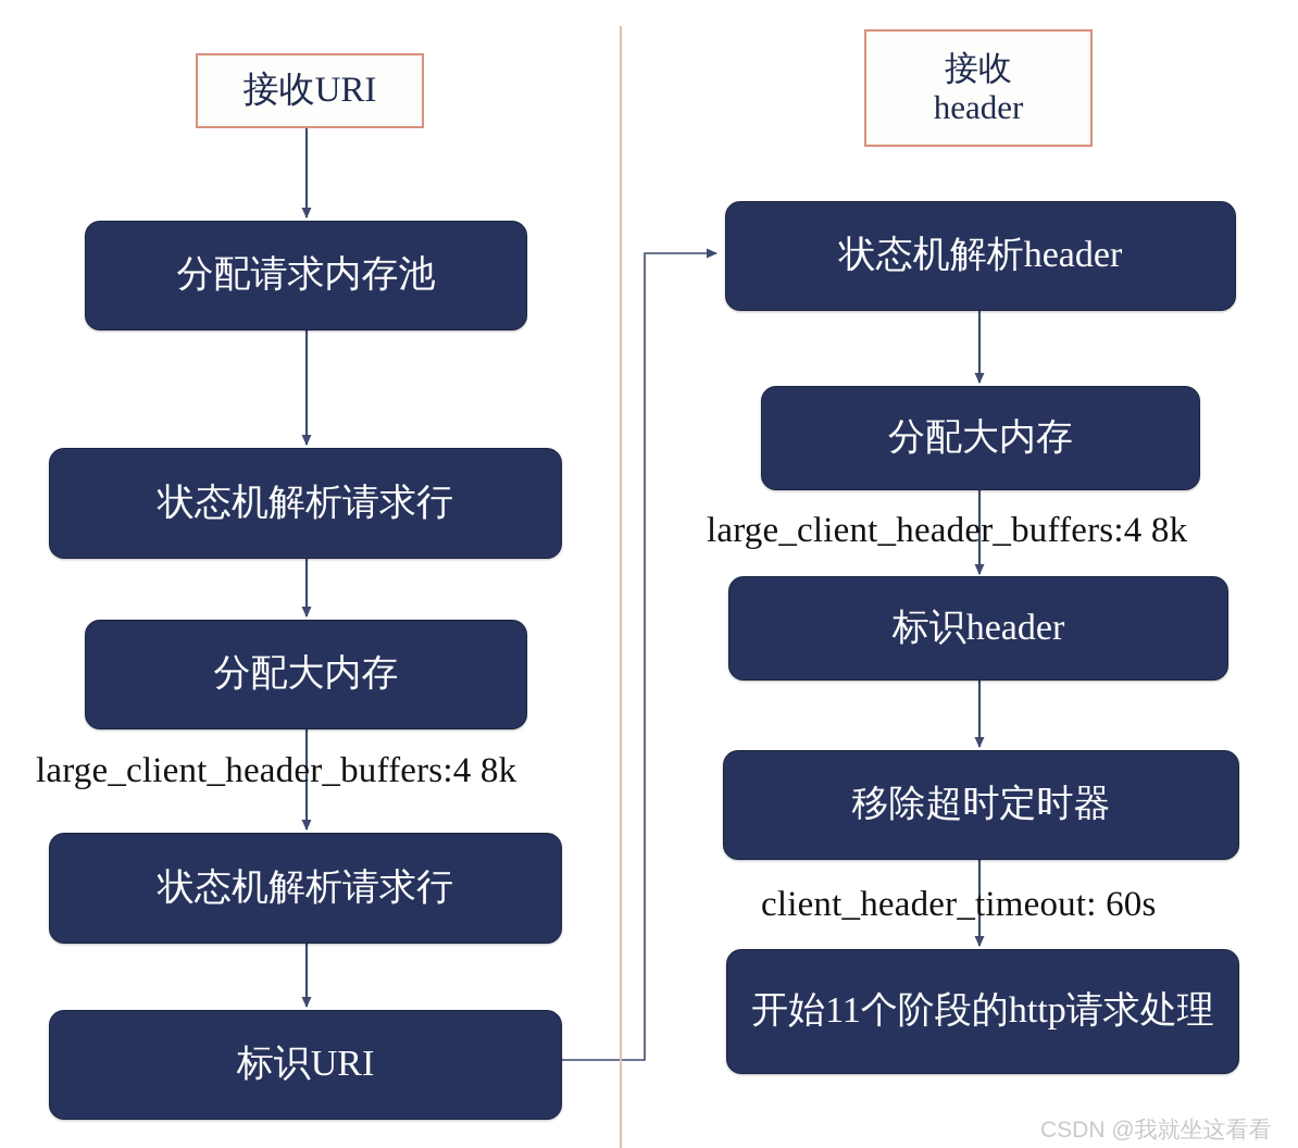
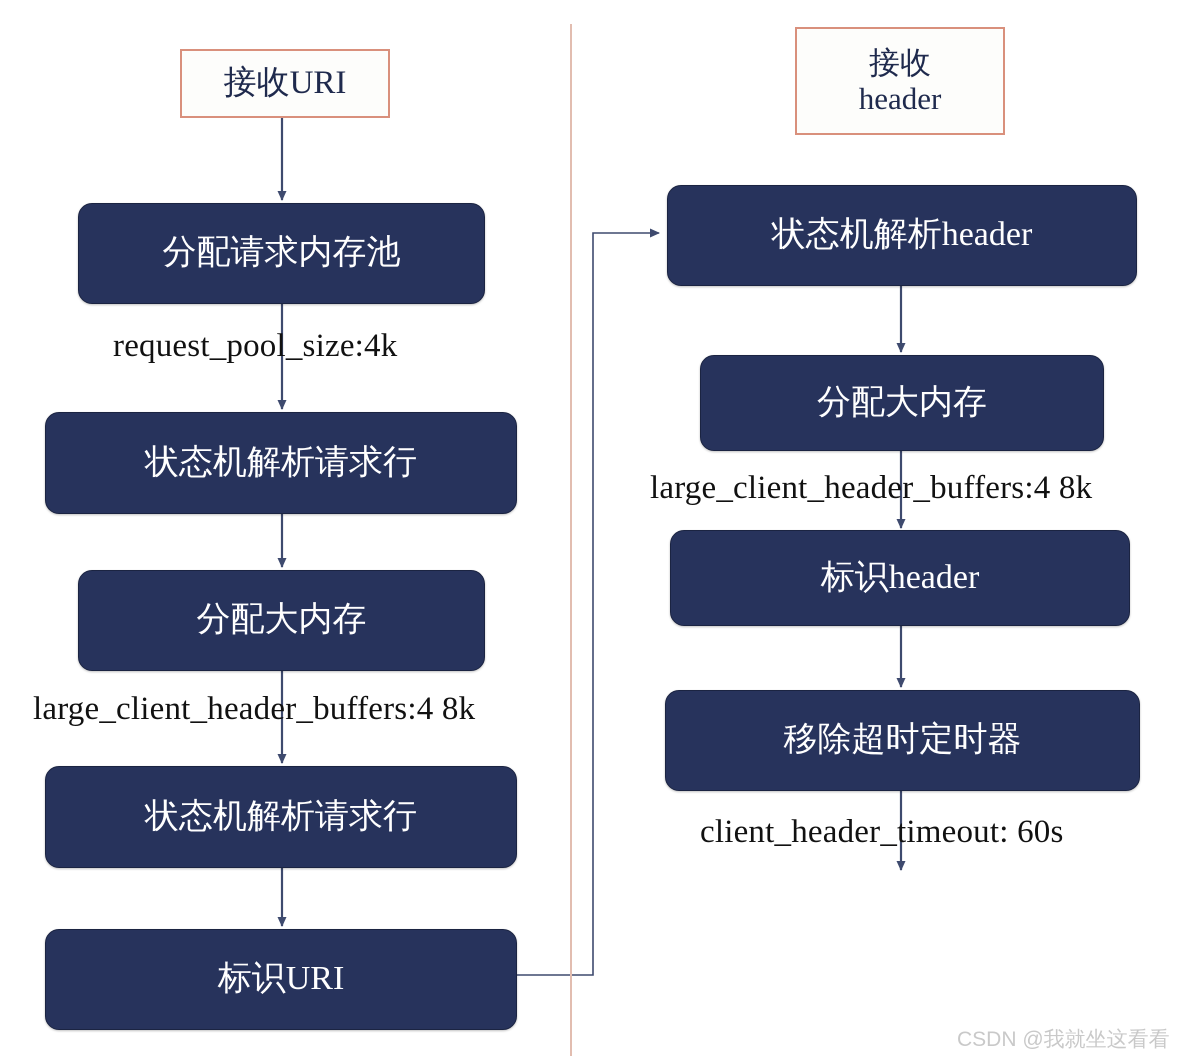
  接收URI
  分配请求内存池
+ request_pool_size:4k
  状态机解析请求行
  分配大内存
  large_client_header_buffers:4 8k
  状态机解析请求行
  标识URI
  接收
  header
  状态机解析header
  分配大内存
  large_client_header_buffers:4 8k
  标识header
  移除超时定时器
  client_header_timeout: 60s
- 开始11个阶段的http请求处理
  CSDN @我就坐这看看
